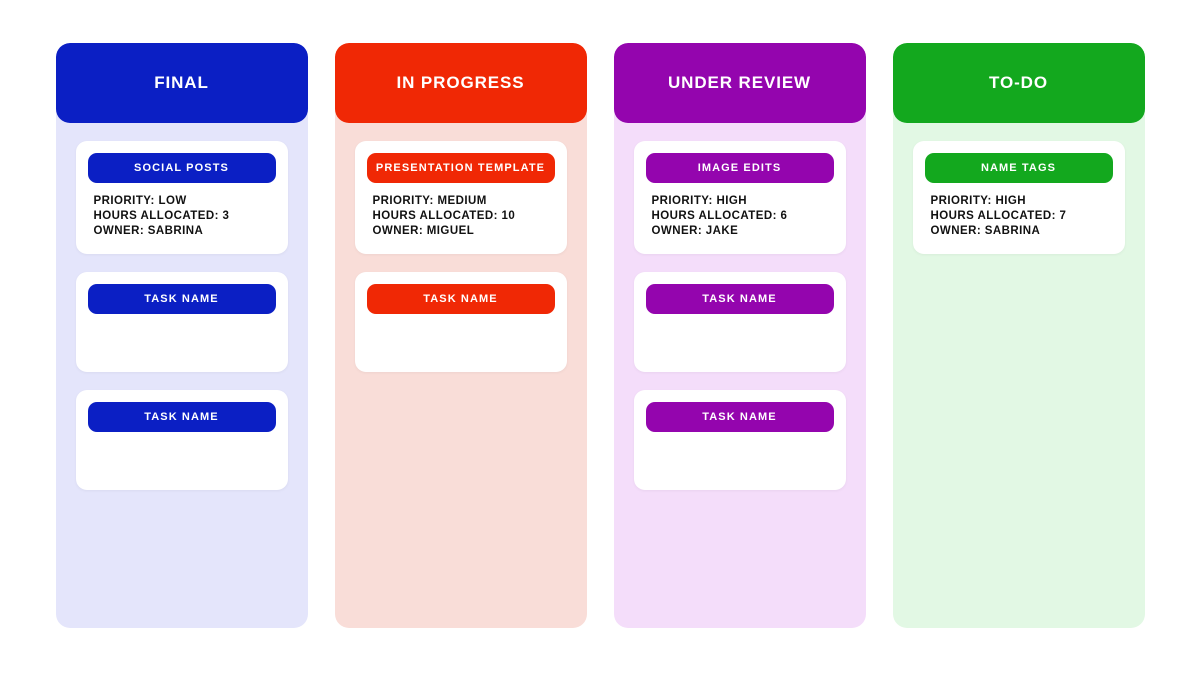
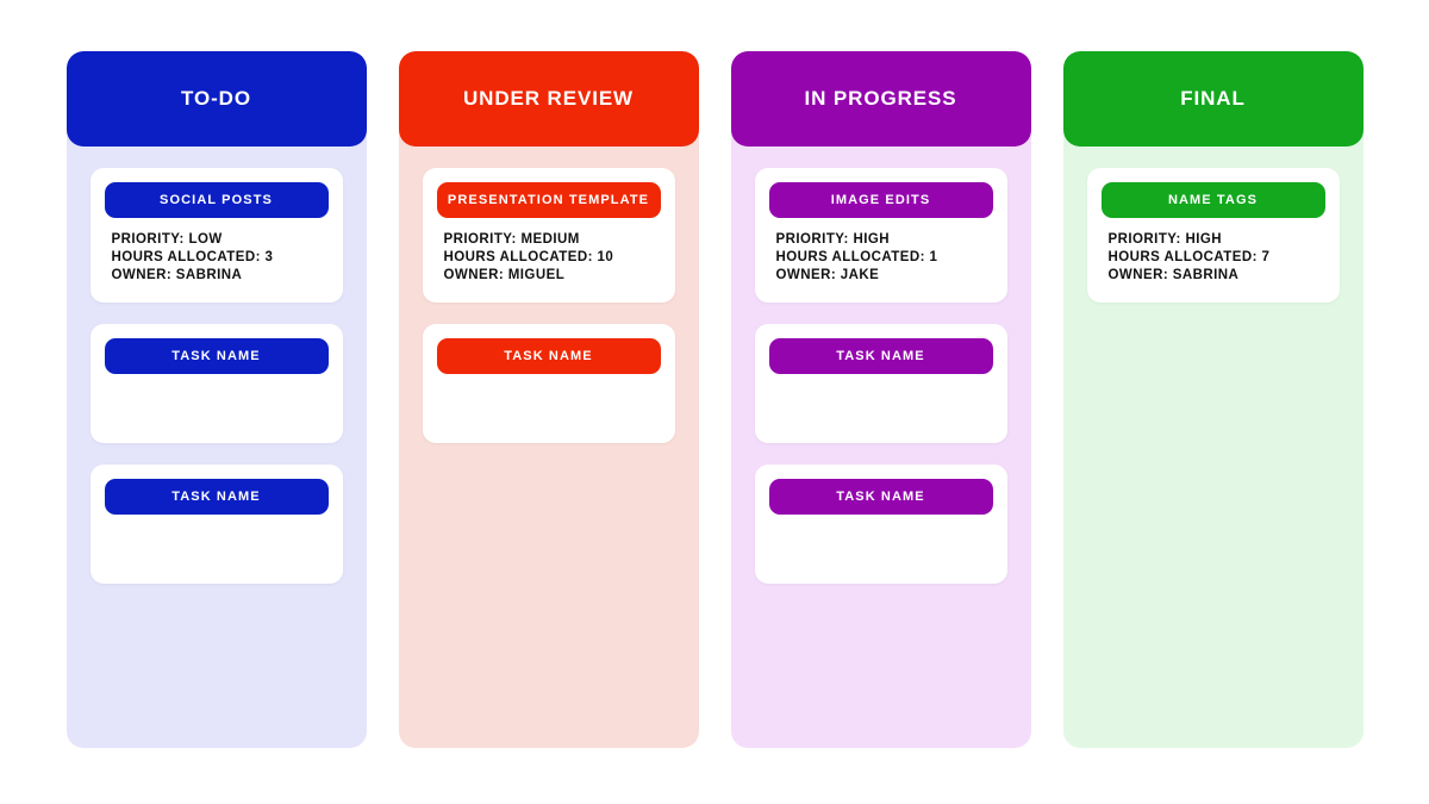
- FINAL
+ TO-DO
  SOCIAL POSTS
  PRIORITY: LOW
  HOURS ALLOCATED: 3
  OWNER: SABRINA
  TASK NAME
  TASK NAME
- IN PROGRESS
+ UNDER REVIEW
  PRESENTATION TEMPLATE
  PRIORITY: MEDIUM
  HOURS ALLOCATED: 10
  OWNER: MIGUEL
  TASK NAME
- UNDER REVIEW
+ IN PROGRESS
  IMAGE EDITS
  PRIORITY: HIGH
- HOURS ALLOCATED: 6
+ HOURS ALLOCATED: 1
  OWNER: JAKE
  TASK NAME
  TASK NAME
- TO-DO
+ FINAL
  NAME TAGS
  PRIORITY: HIGH
  HOURS ALLOCATED: 7
  OWNER: SABRINA
